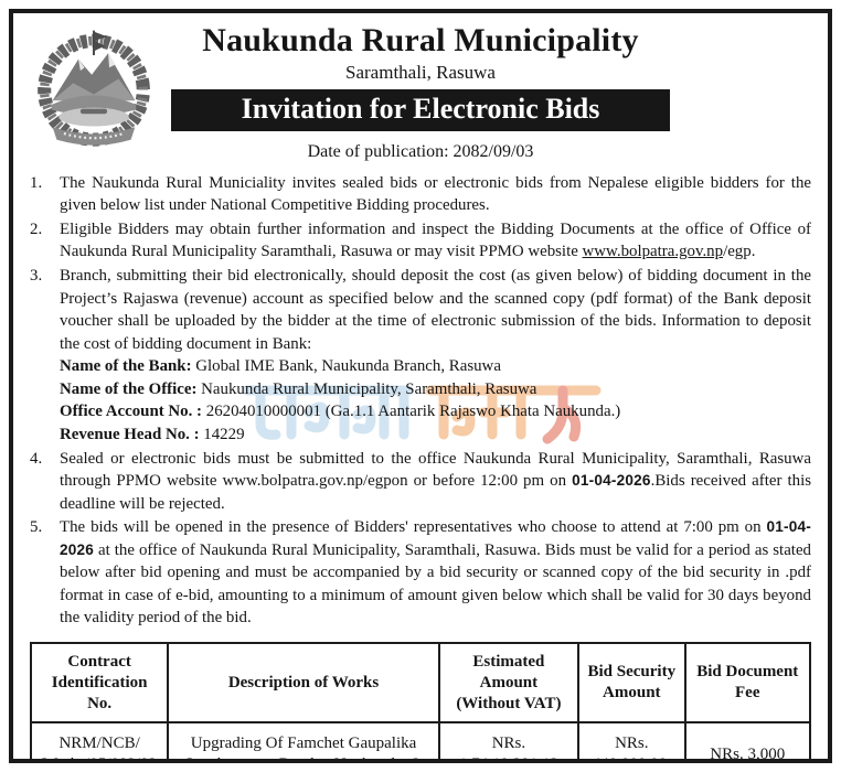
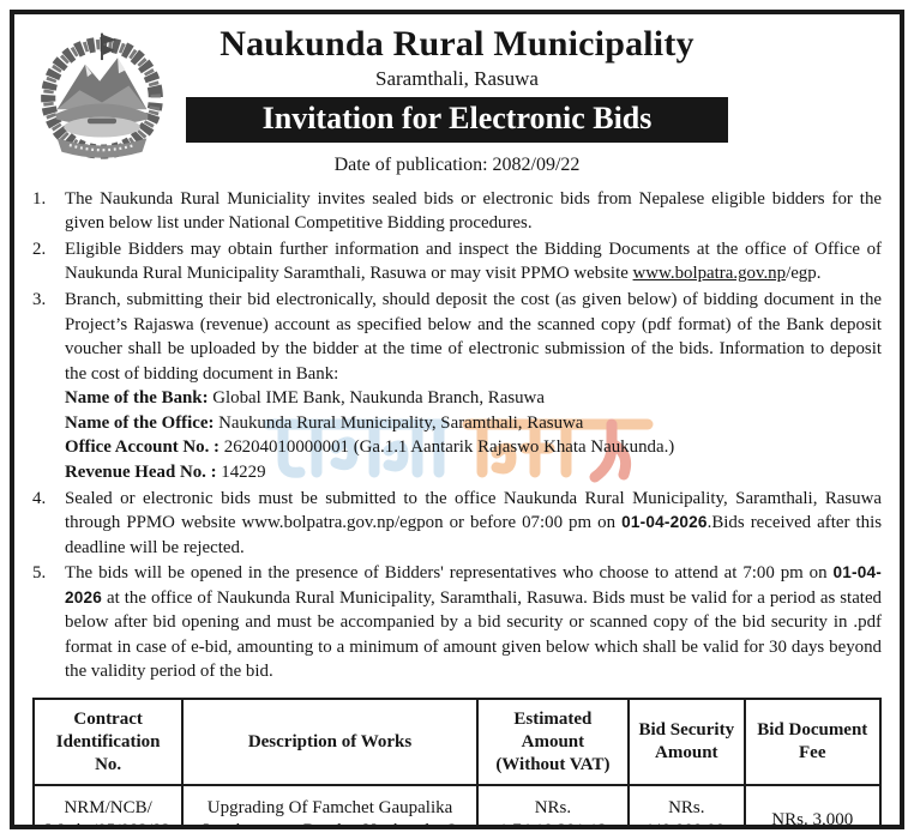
  Naukunda Rural Municipality
  Saramthali, Rasuwa
  Invitation for Electronic Bids
- Date of publication: 2082/09/03
+ Date of publication: 2082/09/22
  1.
  The Naukunda Rural Municiality invites sealed bids or electronic bids from Nepalese eligible bidders for the given below list under National Competitive Bidding procedures.
  2.
  Eligible Bidders may obtain further information and inspect the Bidding Documents at the office of Office of Naukunda Rural Municipality Saramthali, Rasuwa or may visit PPMO website www.bolpatra.gov.np/egp.
  3.
  Branch, submitting their bid electronically, should deposit the cost (as given below) of bidding document in the Project’s Rajaswa (revenue) account as specified below and the scanned copy (pdf format) of the Bank deposit voucher shall be uploaded by the bidder at the time of electronic submission of the bids. Information to deposit the cost of bidding document in Bank:
  Name of the Bank: Global IME Bank, Naukunda Branch, Rasuwa
  Name of the Office: Naukunda Rural Municipality, Saramthali, Rasuwa
  Office Account No. : 26204010000001 (Ga.1.1 Aantarik Rajaswo Khata Naukunda.)
  Revenue Head No. : 14229
  4.
- Sealed or electronic bids must be submitted to the office Naukunda Rural Municipality, Saramthali, Rasuwa through PPMO website www.bolpatra.gov.np/egpon or before 12:00 pm on 01-04-2026.Bids received after this deadline will be rejected.
+ Sealed or electronic bids must be submitted to the office Naukunda Rural Municipality, Saramthali, Rasuwa through PPMO website www.bolpatra.gov.np/egpon or before 07:00 pm on 01-04-2026.Bids received after this deadline will be rejected.
  5.
  The bids will be opened in the presence of Bidders' representatives who choose to attend at 7:00 pm on 01-04-2026 at the office of Naukunda Rural Municipality, Saramthali, Rasuwa. Bids must be valid for a period as stated below after bid opening and must be accompanied by a bid security or scanned copy of the bid security in .pdf format in case of e-bid, amounting to a minimum of amount given below which shall be valid for 30 days beyond the validity period of the bid.
  Contract Identification No.	Description of Works	Estimated Amount (Without VAT)	Bid Security Amount	Bid Document Fee
